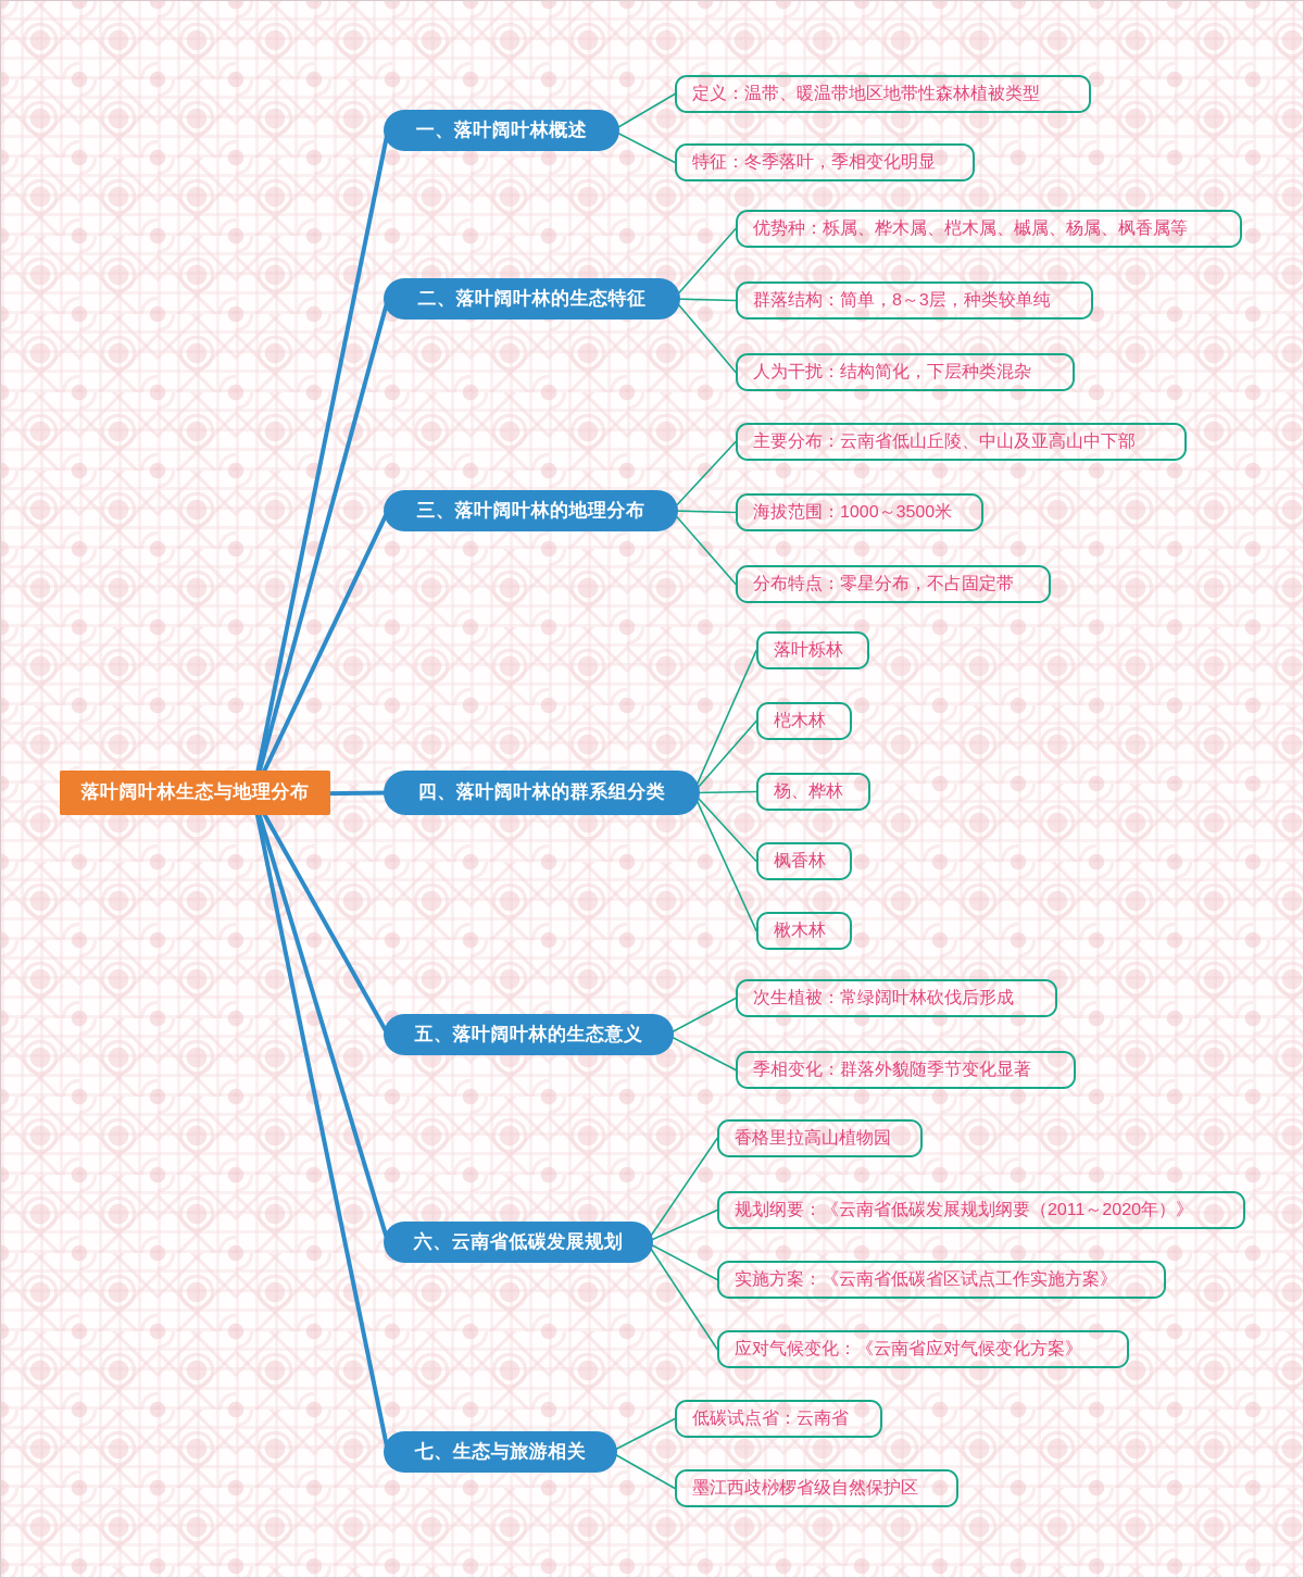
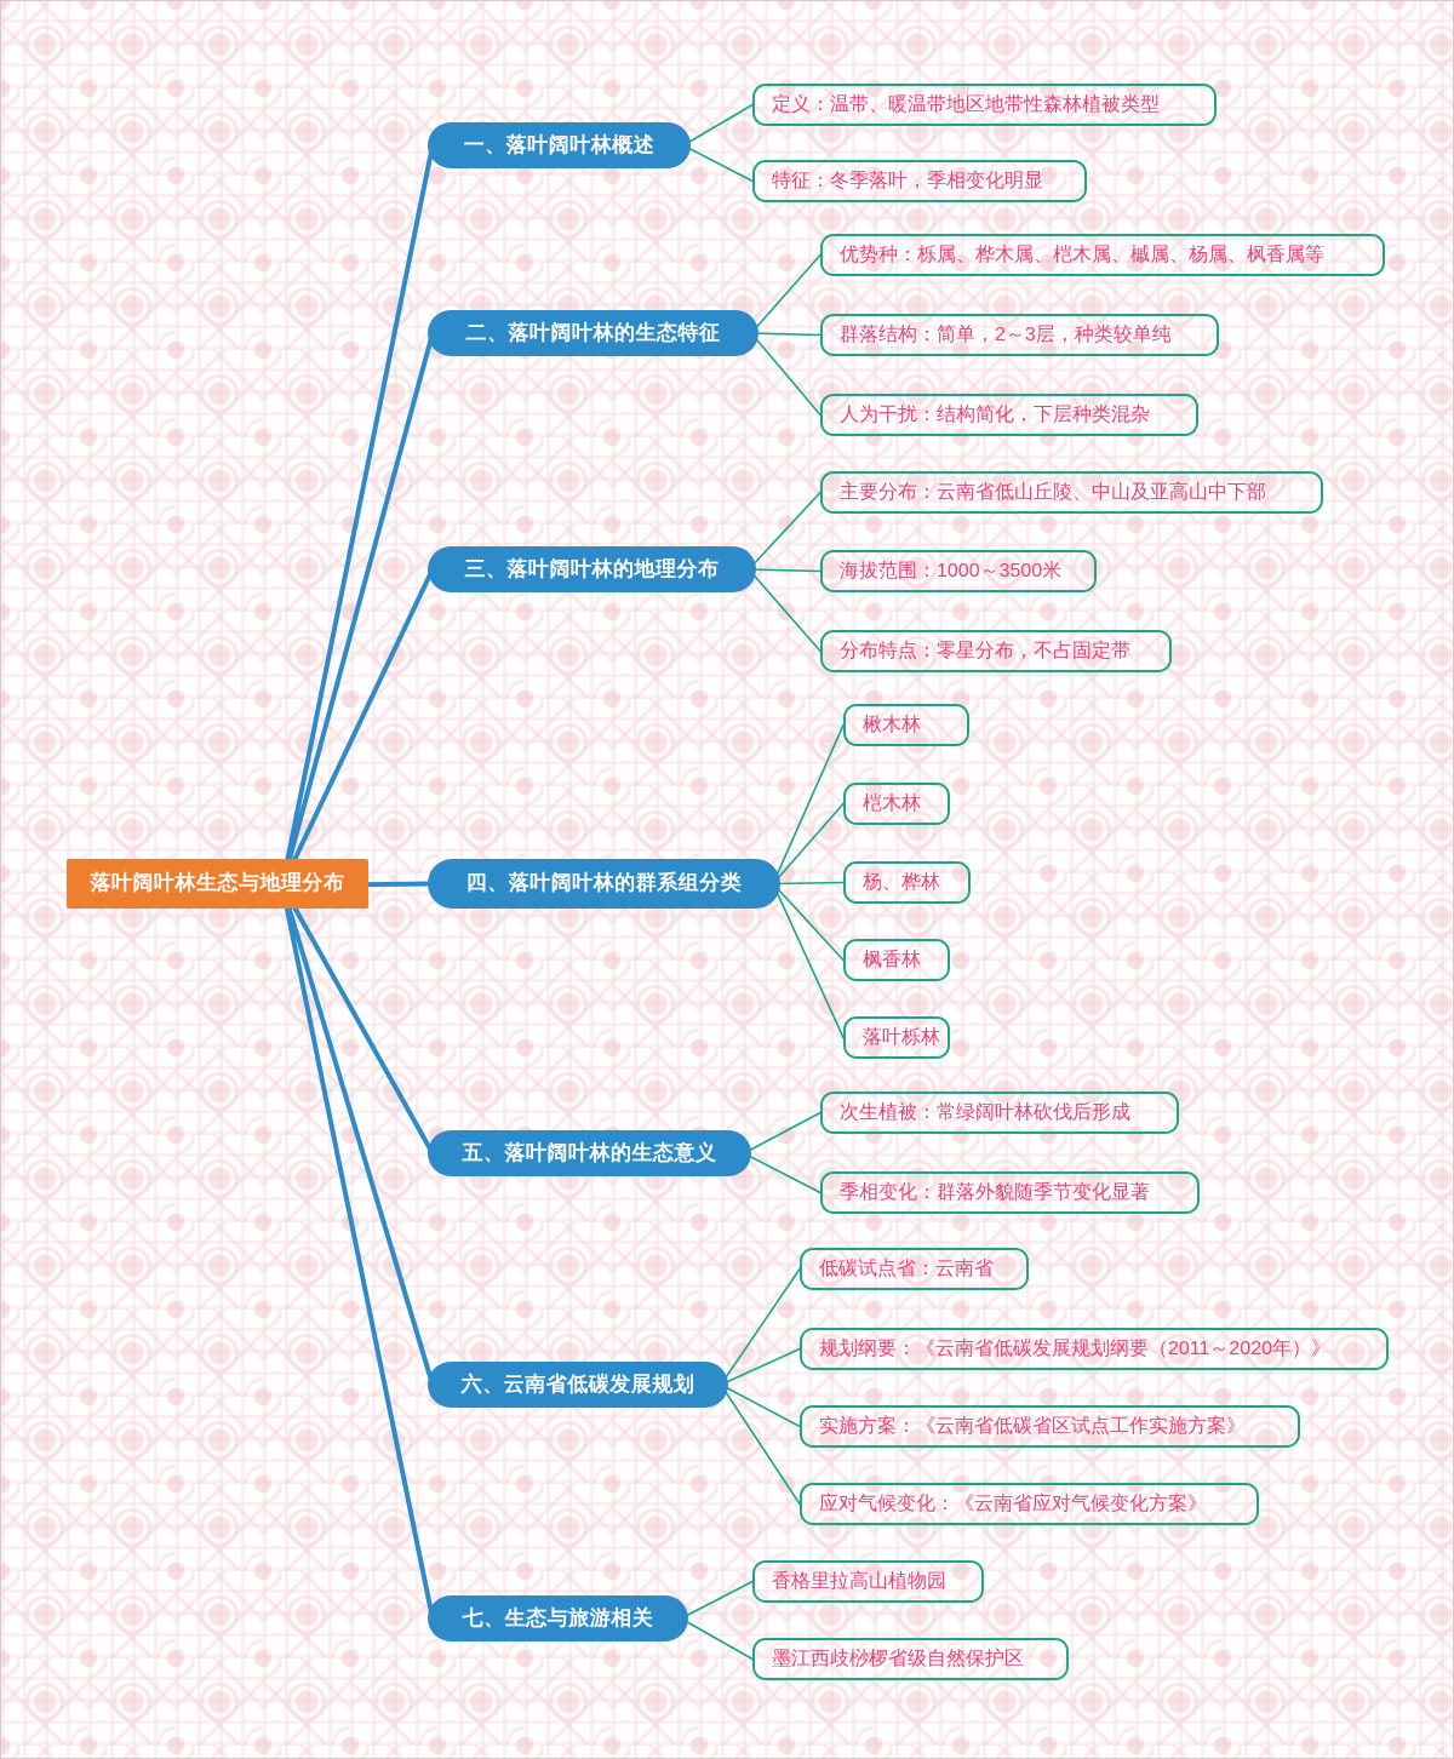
  落叶阔叶林生态与地理分布
  一、落叶阔叶林概述
  定义：温带、暖温带地区地带性森林植被类型
  特征：冬季落叶，季相变化明显
  二、落叶阔叶林的生态特征
  优势种：栎属、桦木属、桤木属、槭属、杨属、枫香属等
- 群落结构：简单，8～3层，种类较单纯
+ 群落结构：简单，2～3层，种类较单纯
  人为干扰：结构简化，下层种类混杂
  三、落叶阔叶林的地理分布
  主要分布：云南省低山丘陵、中山及亚高山中下部
  海拔范围：1000～3500米
  分布特点：零星分布，不占固定带
  四、落叶阔叶林的群系组分类
- 落叶栎林
+ 楸木林
  桤木林
  杨、桦林
  枫香林
- 楸木林
+ 落叶栎林
  五、落叶阔叶林的生态意义
  次生植被：常绿阔叶林砍伐后形成
  季相变化：群落外貌随季节变化显著
  六、云南省低碳发展规划
- 香格里拉高山植物园
+ 低碳试点省：云南省
  规划纲要：《云南省低碳发展规划纲要（2011～2020年）》
  实施方案：《云南省低碳省区试点工作实施方案》
  应对气候变化：《云南省应对气候变化方案》
  七、生态与旅游相关
- 低碳试点省：云南省
+ 香格里拉高山植物园
  墨江西歧桫椤省级自然保护区
